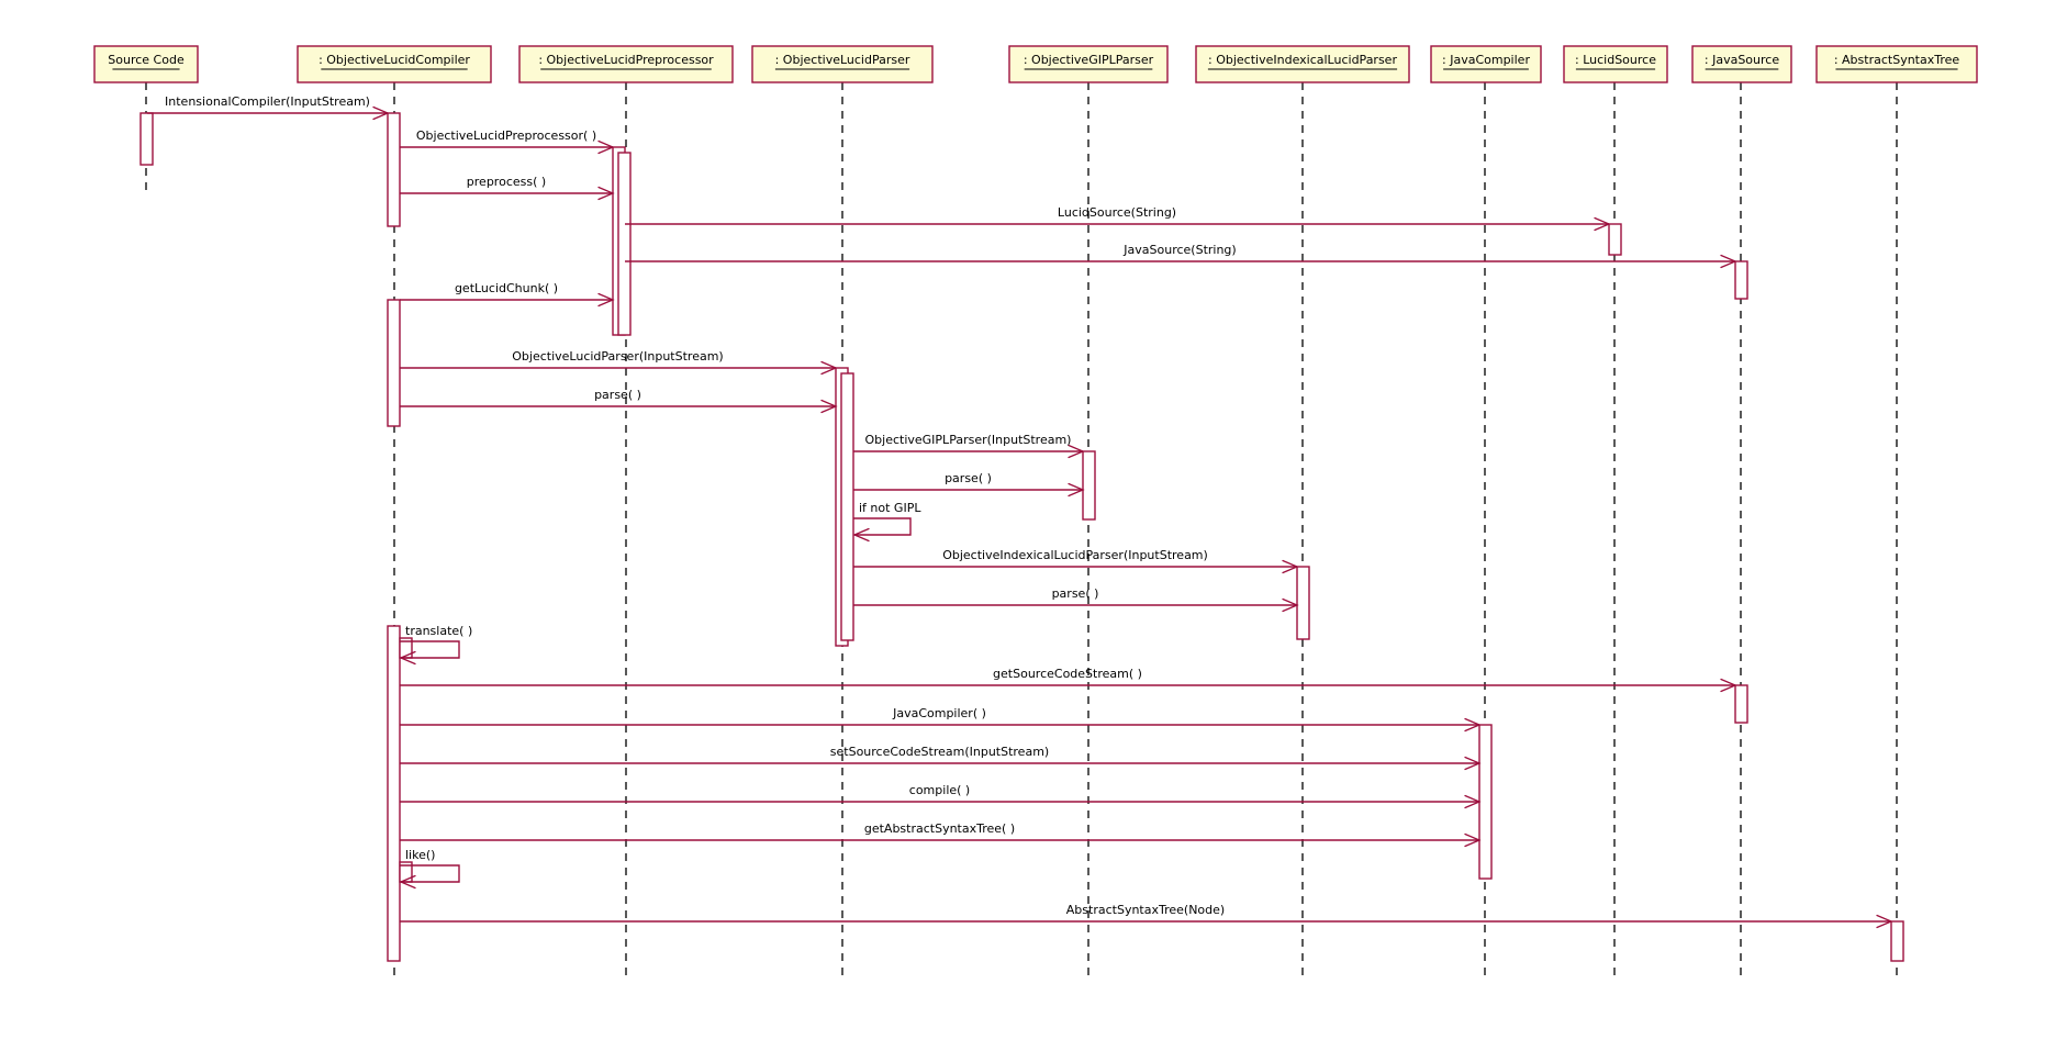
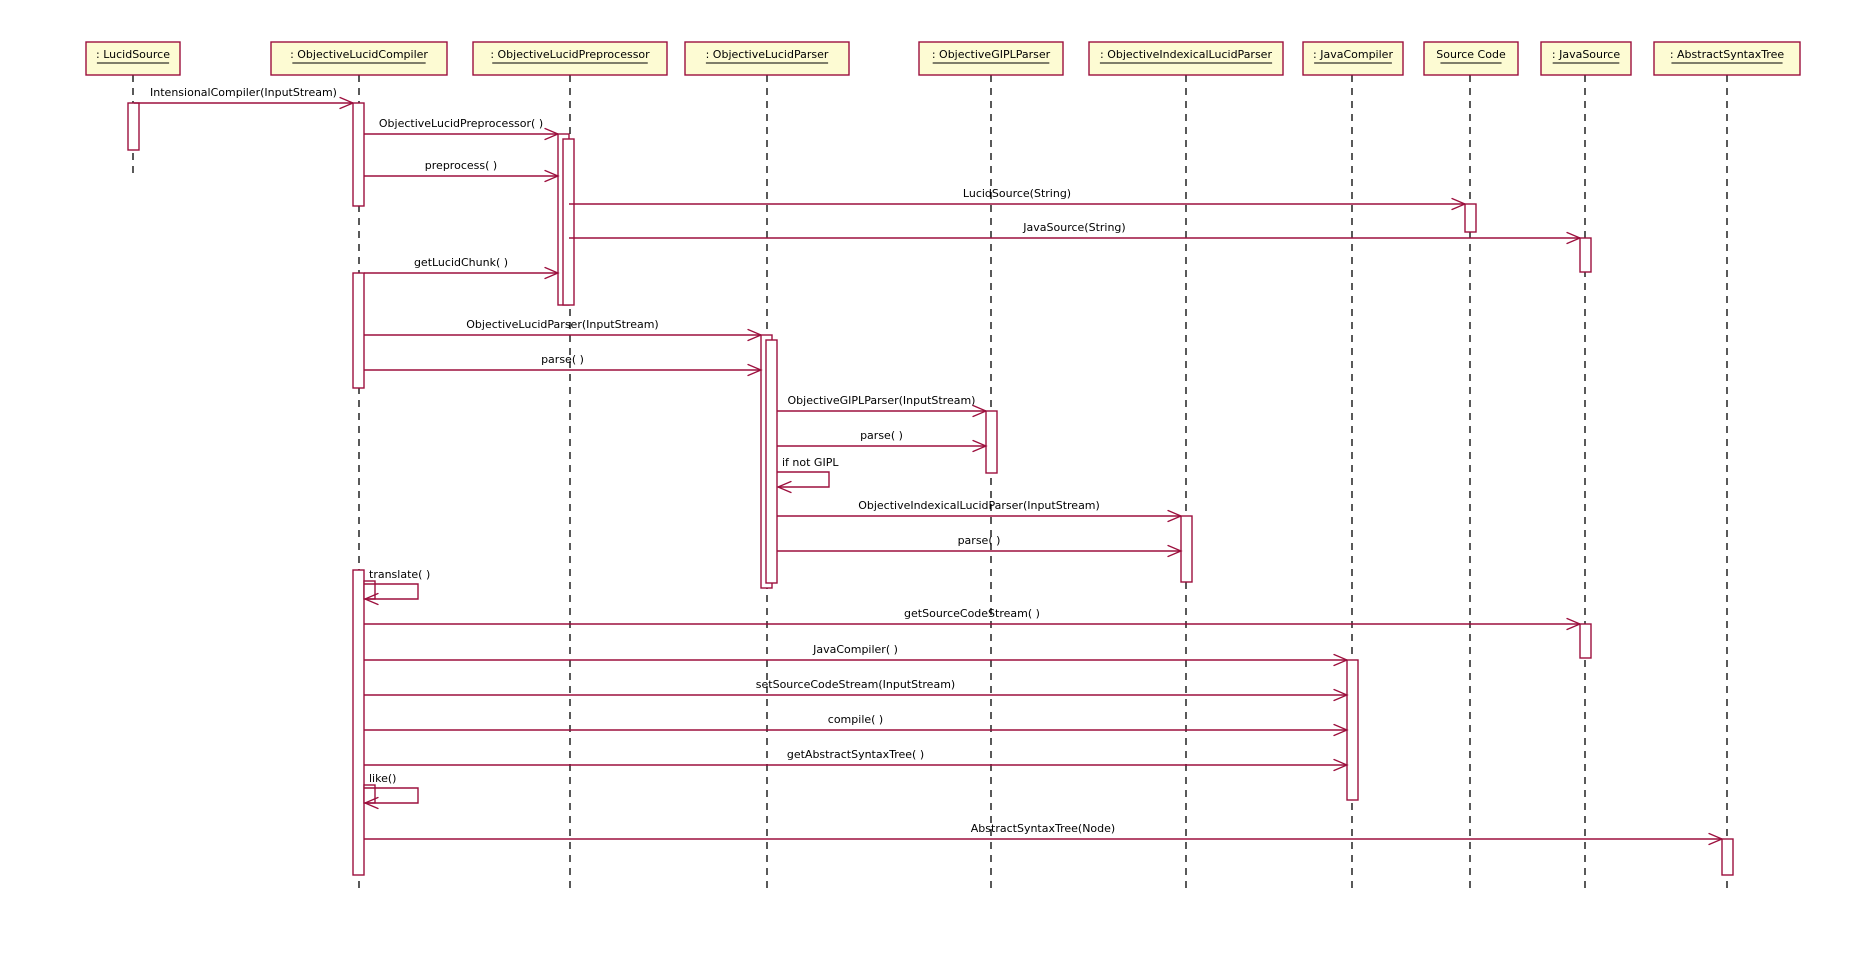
  IntensionalCompiler(InputStream)
  ObjectiveLucidPreprocessor( )
  preprocess( )
  LucidSource(String)
  JavaSource(String)
  getLucidChunk( )
  ObjectiveLucidParser(InputStream)
  parse( )
  ObjectiveGIPLParser(InputStream)
  parse( )
  if not GIPL
  ObjectiveIndexicalLucidParser(InputStream)
  parse( )
  translate( )
  getSourceCodeStream( )
  JavaCompiler( )
  setSourceCodeStream(InputStream)
  compile( )
  getAbstractSyntaxTree( )
  like()
  AbstractSyntaxTree(Node)
- Source Code
+ : LucidSource
  : ObjectiveLucidCompiler
  : ObjectiveLucidPreprocessor
  : ObjectiveLucidParser
  : ObjectiveGIPLParser
  : ObjectiveIndexicalLucidParser
  : JavaCompiler
- : LucidSource
+ Source Code
  : JavaSource
  : AbstractSyntaxTree
